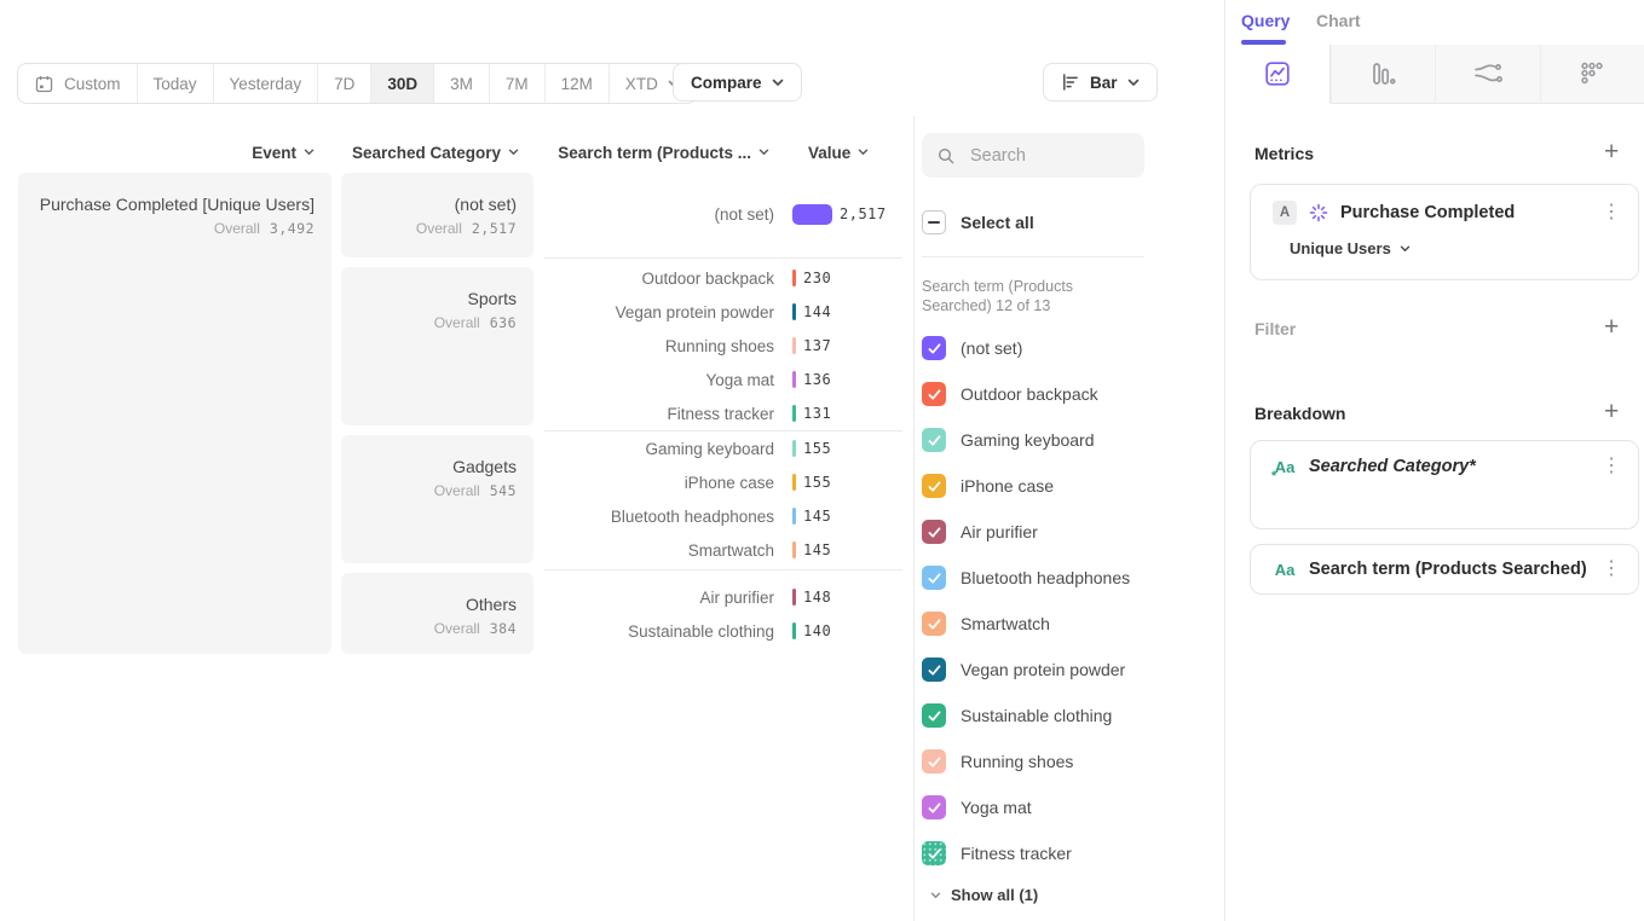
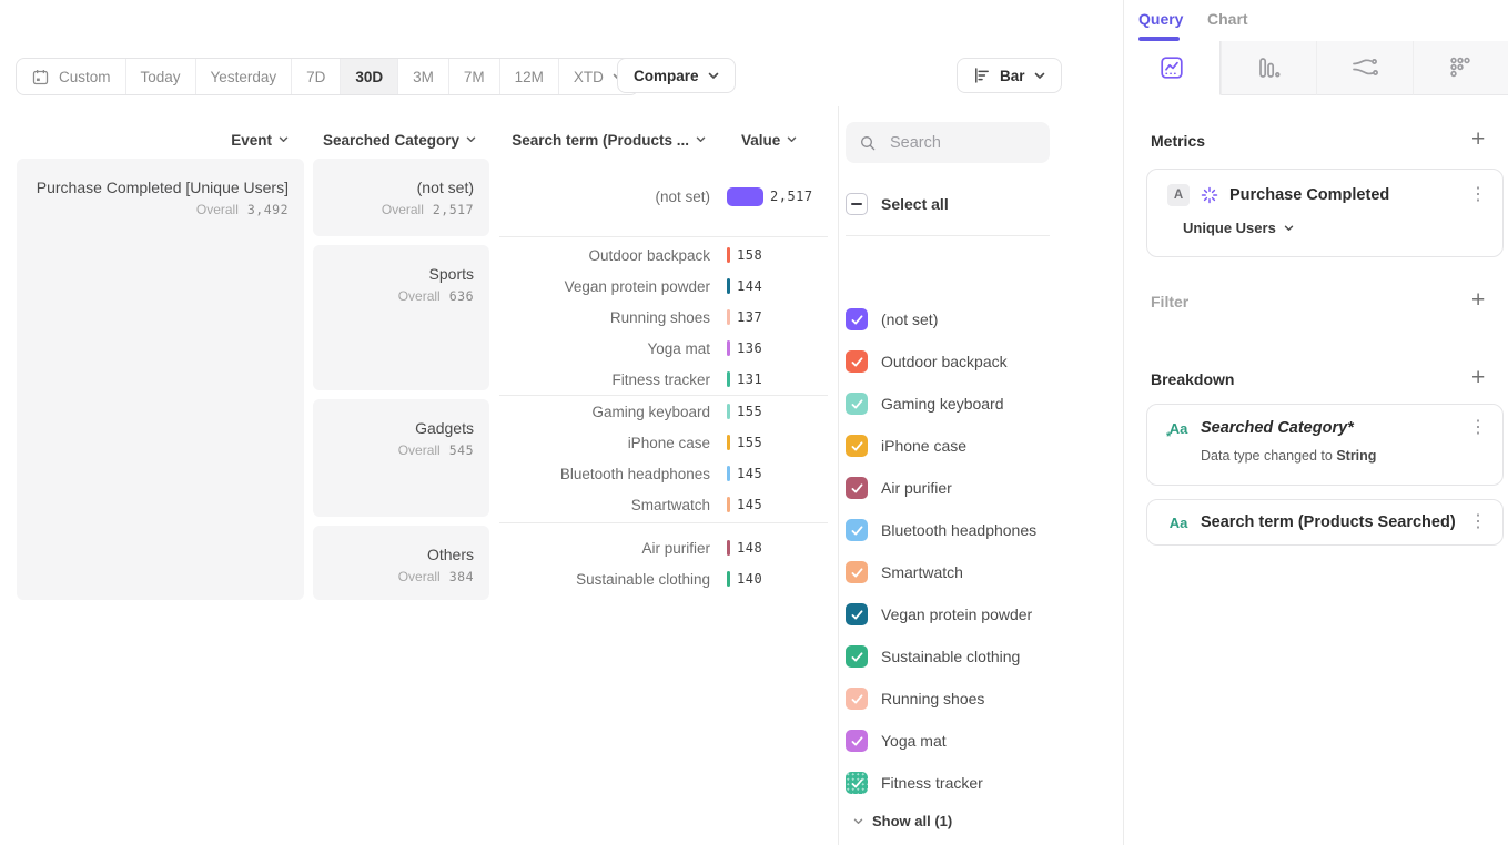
  Custom
  Today
  Yesterday
  7D
  30D
  3M
  7M
  12M
  XTD
  Compare
  Bar
  Event
  Searched Category
  Search term (Products ...
  Value
  Purchase Completed [Unique Users]
  Overall
  3,492
  (not set)
  Overall
  2,517
  Sports
  Overall
  636
  Gadgets
  Overall
  545
  Others
  Overall
  384
  (not set)
  2,517
  Outdoor backpack
- 230
+ 158
  Vegan protein powder
  144
  Running shoes
  137
  Yoga mat
  136
  Fitness tracker
  131
  Gaming keyboard
  155
  iPhone case
  155
  Bluetooth headphones
  145
  Smartwatch
  145
  Air purifier
  148
  Sustainable clothing
  140
  Search
  Select all
- Search term (Products Searched) 12 of 13
  (not set)
  Outdoor backpack
  Gaming keyboard
  iPhone case
  Air purifier
  Bluetooth headphones
  Smartwatch
  Vegan protein powder
  Sustainable clothing
  Running shoes
  Yoga mat
  Fitness tracker
  Show all (1)
  Query
  Chart
  Metrics
  +
  A
  Purchase Completed
  ⋮
  Unique Users
  Filter
  +
  Breakdown
  +
  Aa
  *
  Searched Category*
  ⋮
+ Data type changed to String
  Aa
  Search term (Products Searched)
  ⋮
